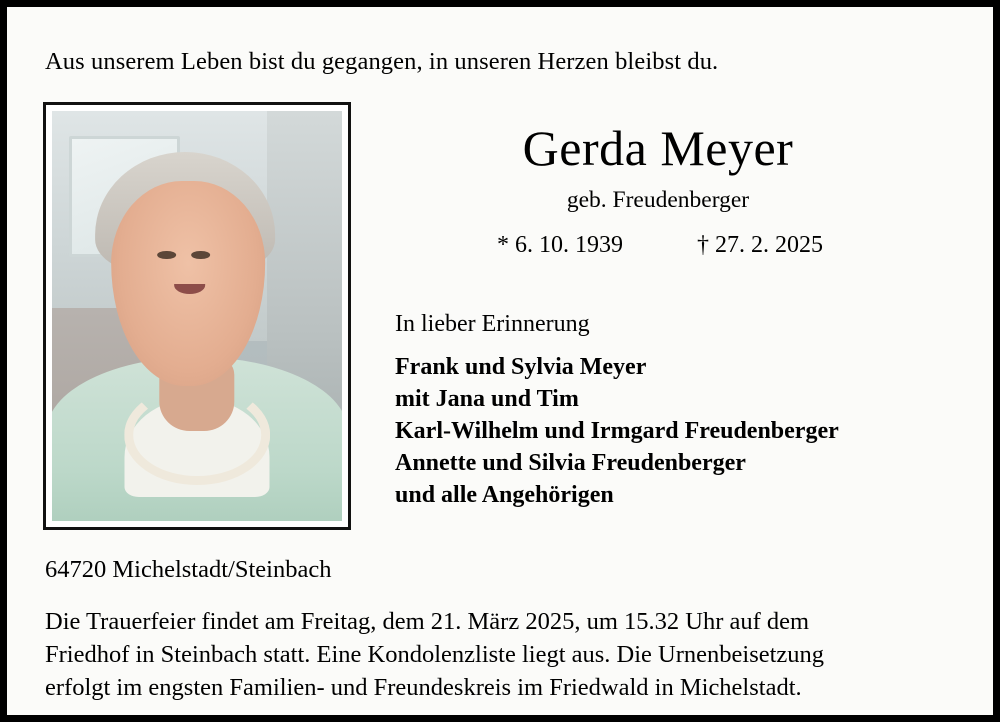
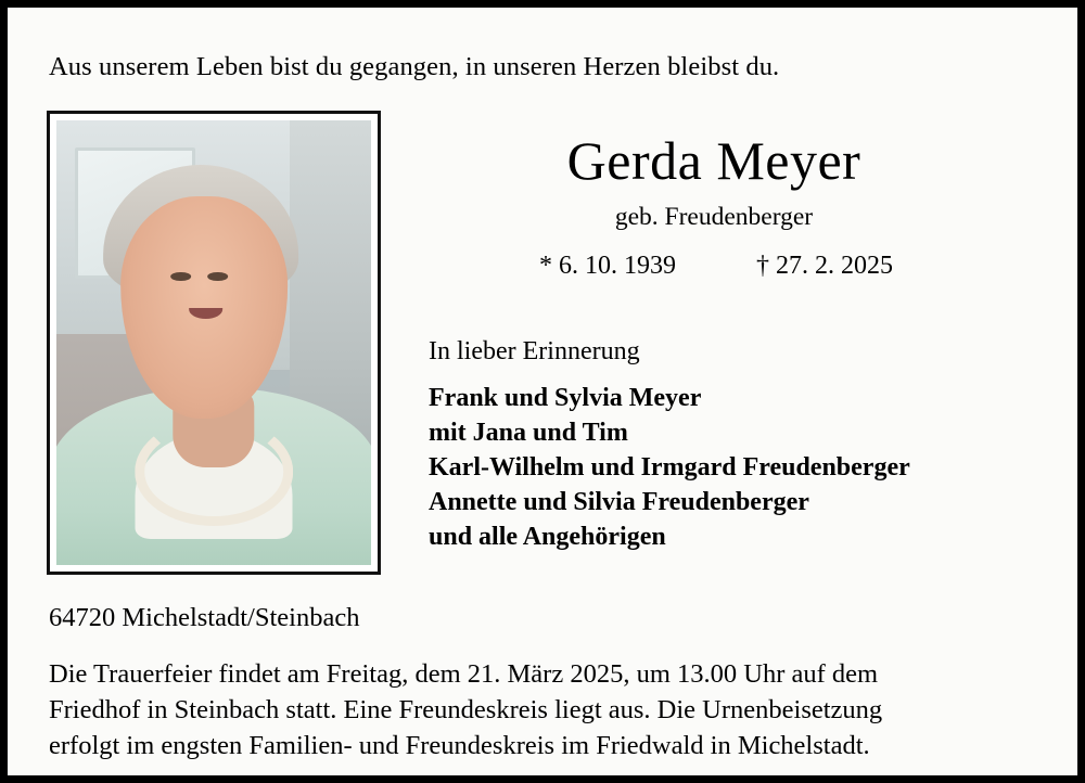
  Aus unserem Leben bist du gegangen, in unseren Herzen bleibst du.
  Gerda Meyer
  geb. Freudenberger
  * 6. 10. 1939
  † 27. 2. 2025
  In lieber Erinnerung
  Frank und Sylvia Meyer
  mit Jana und Tim
  Karl-Wilhelm und Irmgard Freudenberger
  Annette und Silvia Freudenberger
  und alle Angehörigen
  64720 Michelstadt/Steinbach
- Die Trauerfeier findet am Freitag, dem 21. März 2025, um 15.32 Uhr auf dem
+ Die Trauerfeier findet am Freitag, dem 21. März 2025, um 13.00 Uhr auf dem
- Friedhof in Steinbach statt. Eine Kondolenzliste liegt aus. Die Urnenbeisetzung
+ Friedhof in Steinbach statt. Eine Freundeskreis liegt aus. Die Urnenbeisetzung
  erfolgt im engsten Familien- und Freundeskreis im Friedwald in Michelstadt.
